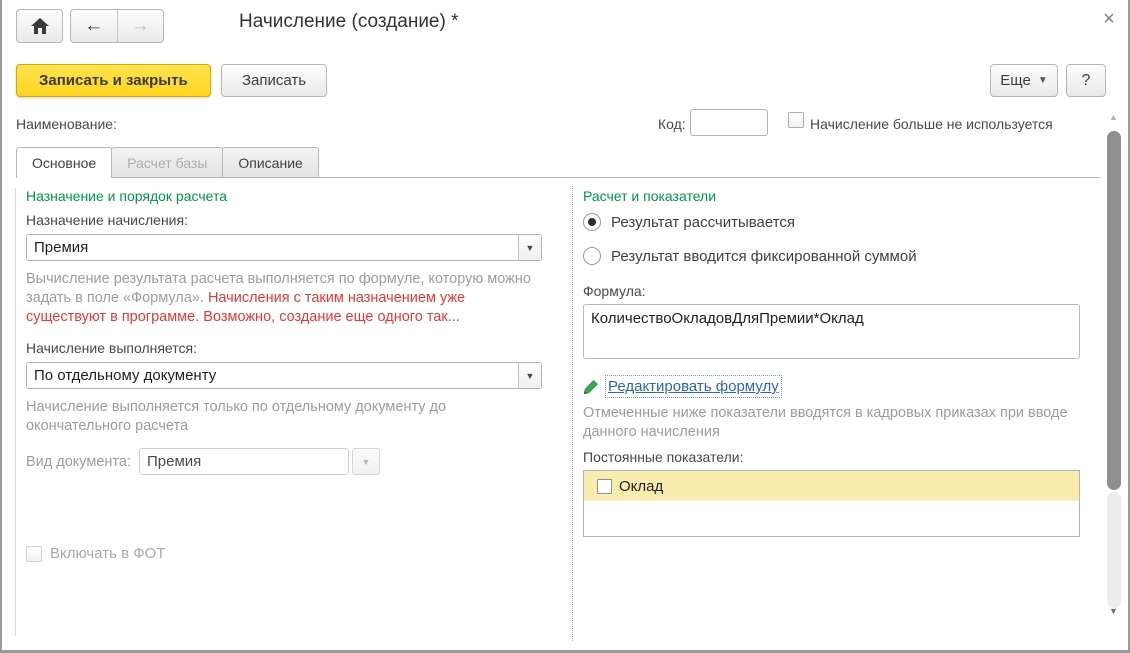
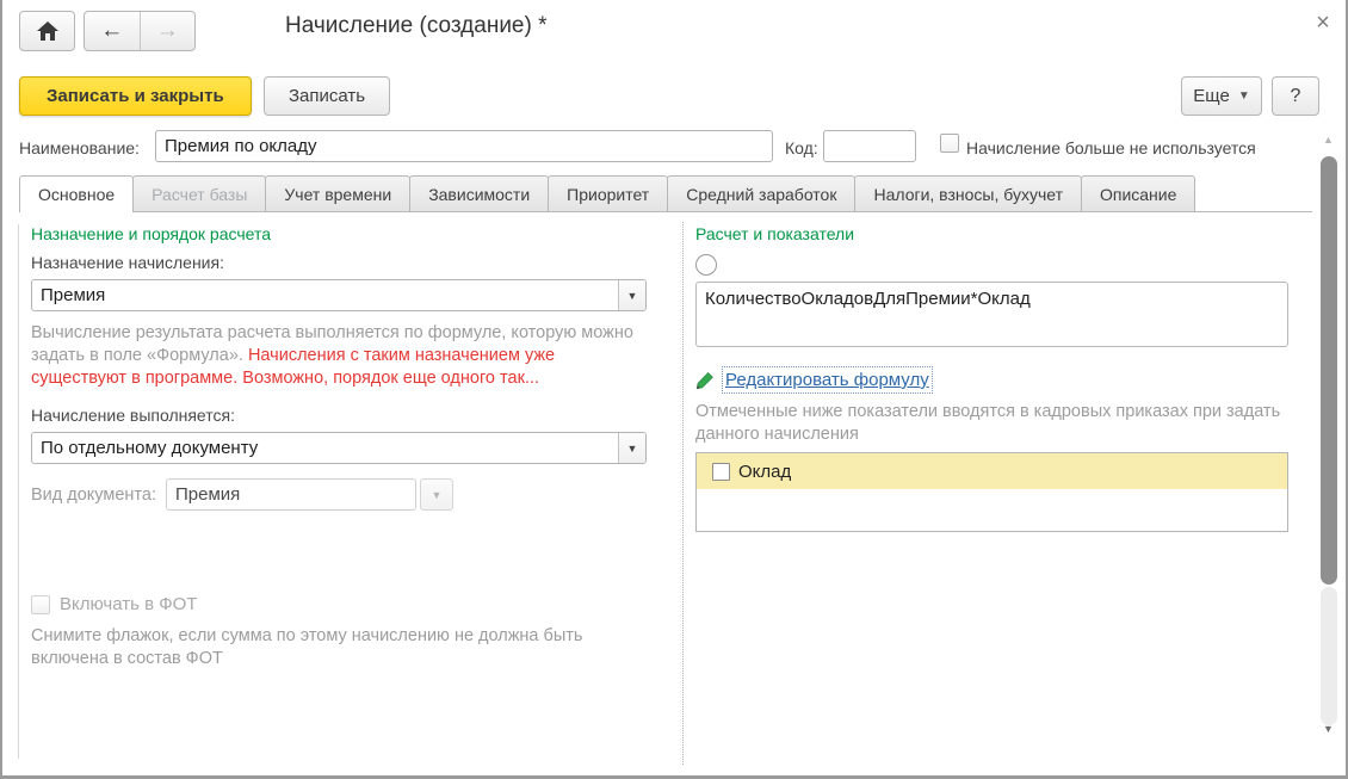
  ←
  →
  Начисление (создание) *
  ×
  Записать и закрыть
  Записать
  Еще
  ▼
  ?
  Наименование:
+ Премия по окладу
  Код:
  Начисление больше не используется
  Основное
  Расчет базы
+ Учет времени
+ Зависимости
+ Приоритет
+ Средний заработок
+ Налоги, взносы, бухучет
  Описание
  Назначение и порядок расчета
  Назначение начисления:
  Премия
  ▼
- Вычисление результата расчета выполняется по формуле, которую можно задать в поле «Формула». Начисления с таким назначением уже существуют в программе. Возможно, создание еще одного так...
+ Вычисление результата расчета выполняется по формуле, которую можно задать в поле «Формула». Начисления с таким назначением уже существуют в программе. Возможно, порядок еще одного так...
  Начисление выполняется:
  По отдельному документу
  ▼
- Начисление выполняется только по отдельному документу до окончательного расчета
  Вид документа:
  Премия
  ▼
  Включать в ФОТ
+ Снимите флажок, если сумма по этому начислению не должна быть включена в состав ФОТ
  Расчет и показатели
- Результат рассчитывается
- Результат вводится фиксированной суммой
- Формула:
  КоличествоОкладовДляПремии*Оклад
  Редактировать формулу
- Отмеченные ниже показатели вводятся в кадровых приказах при вводе данного начисления
+ Отмеченные ниже показатели вводятся в кадровых приказах при задать данного начисления
- Постоянные показатели:
  Оклад
  ▲
  ▼
